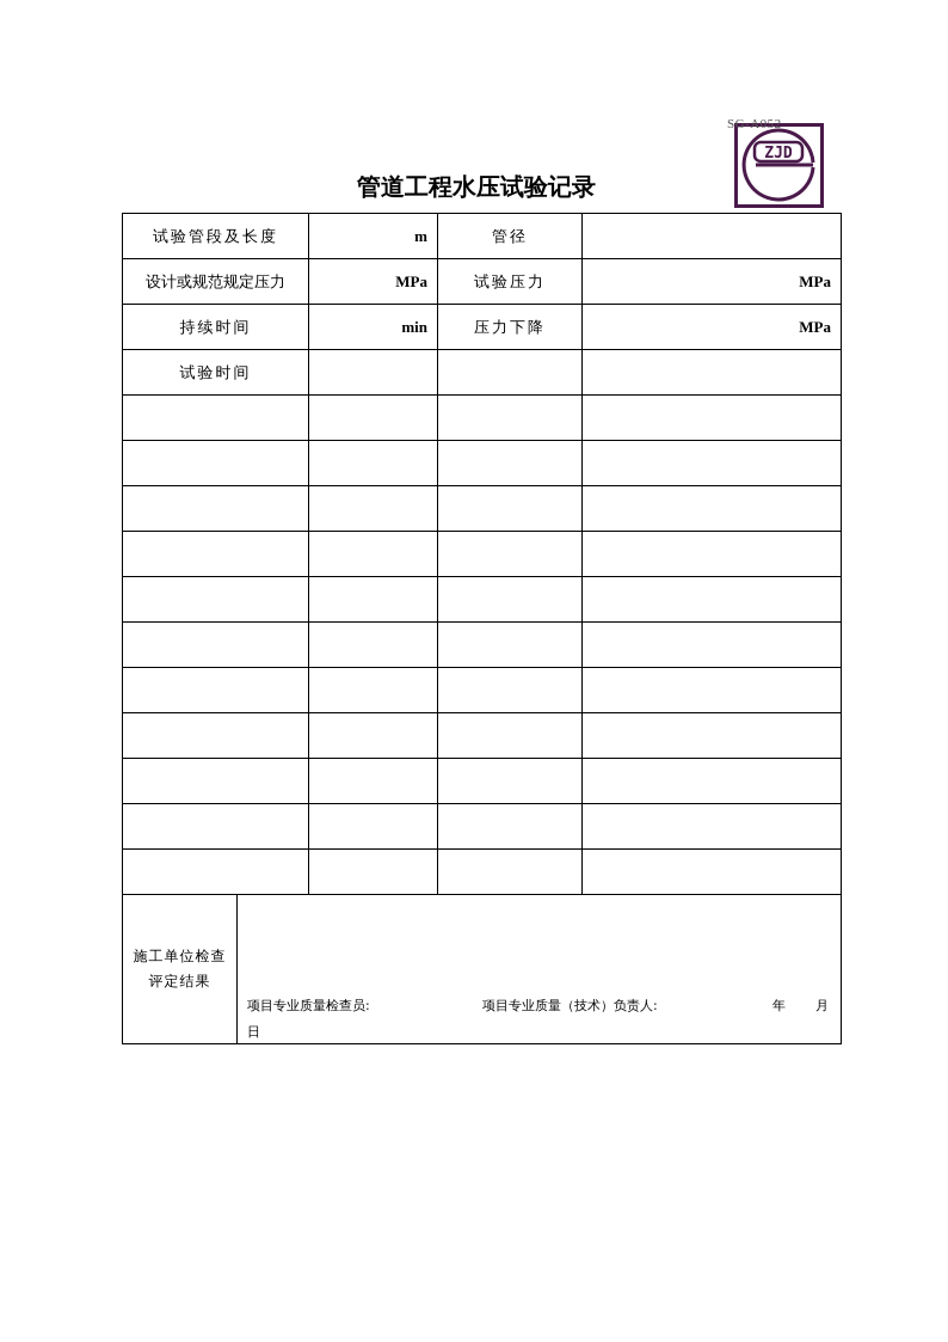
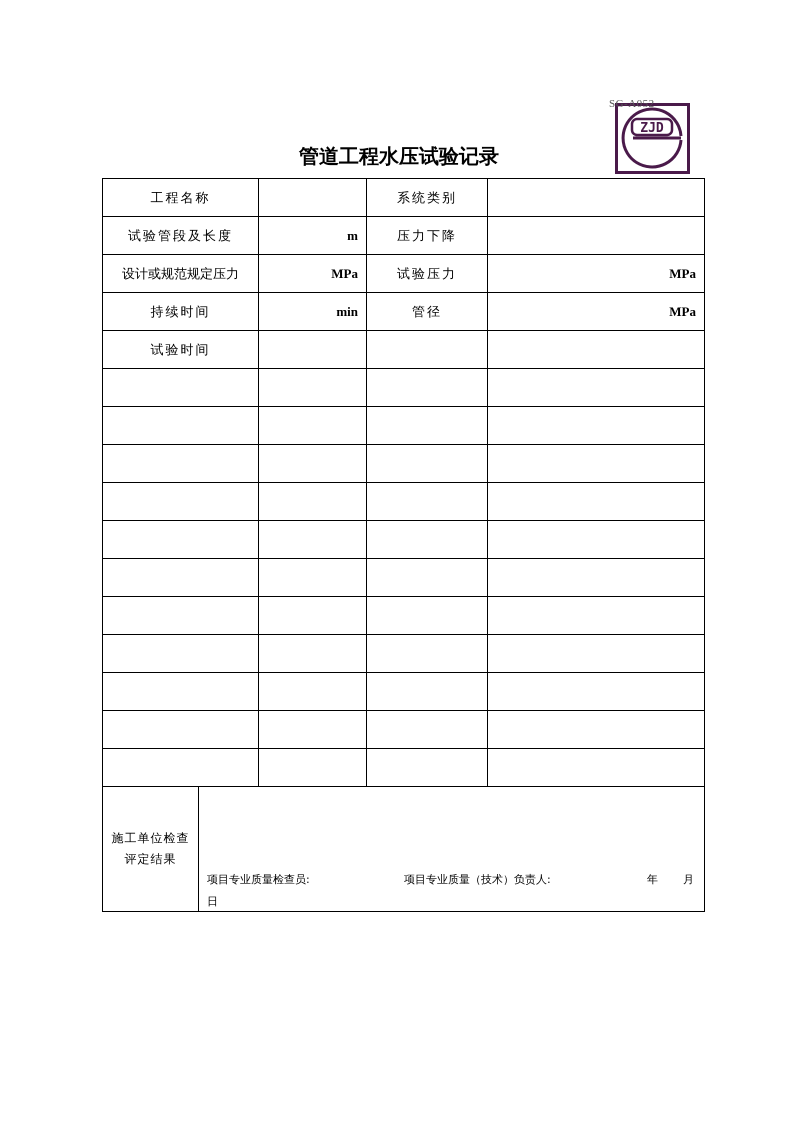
  SG-A052
  ZJD
  管道工程水压试验记录
+ 工程名称		系统类别
- 试验管段及长度	m	管径
+ 试验管段及长度	m	压力下降
  设计或规范规定压力	MPa	试验压力	MPa
- 持续时间	min	压力下降	MPa
+ 持续时间	min	管径	MPa
  试验时间
  施工单位检查 评定结果	项目专业质量检查员: 项目专业质量（技术）负责人: 年 月 日
